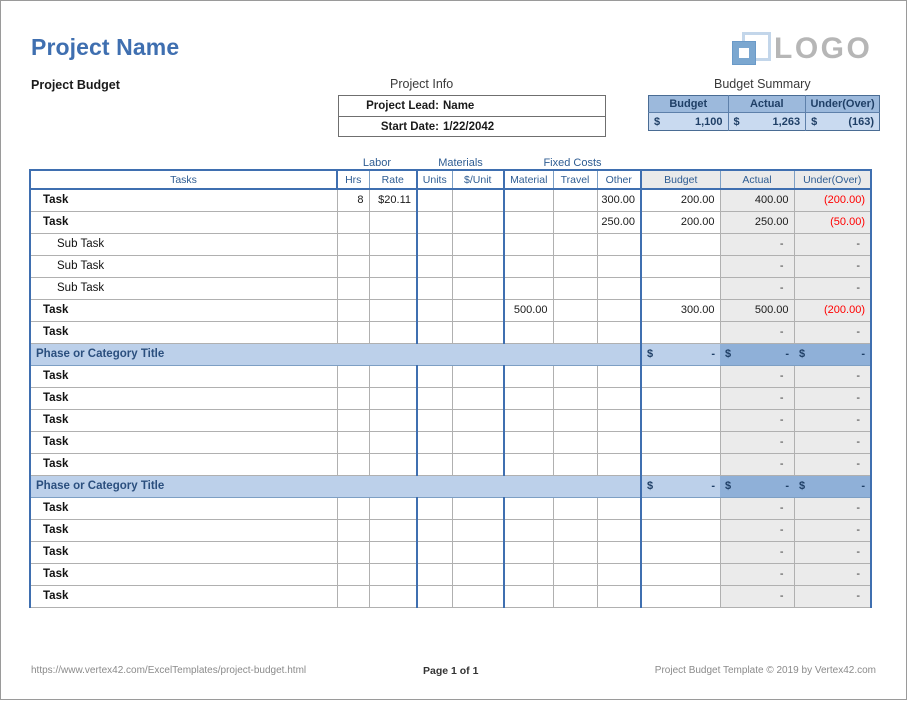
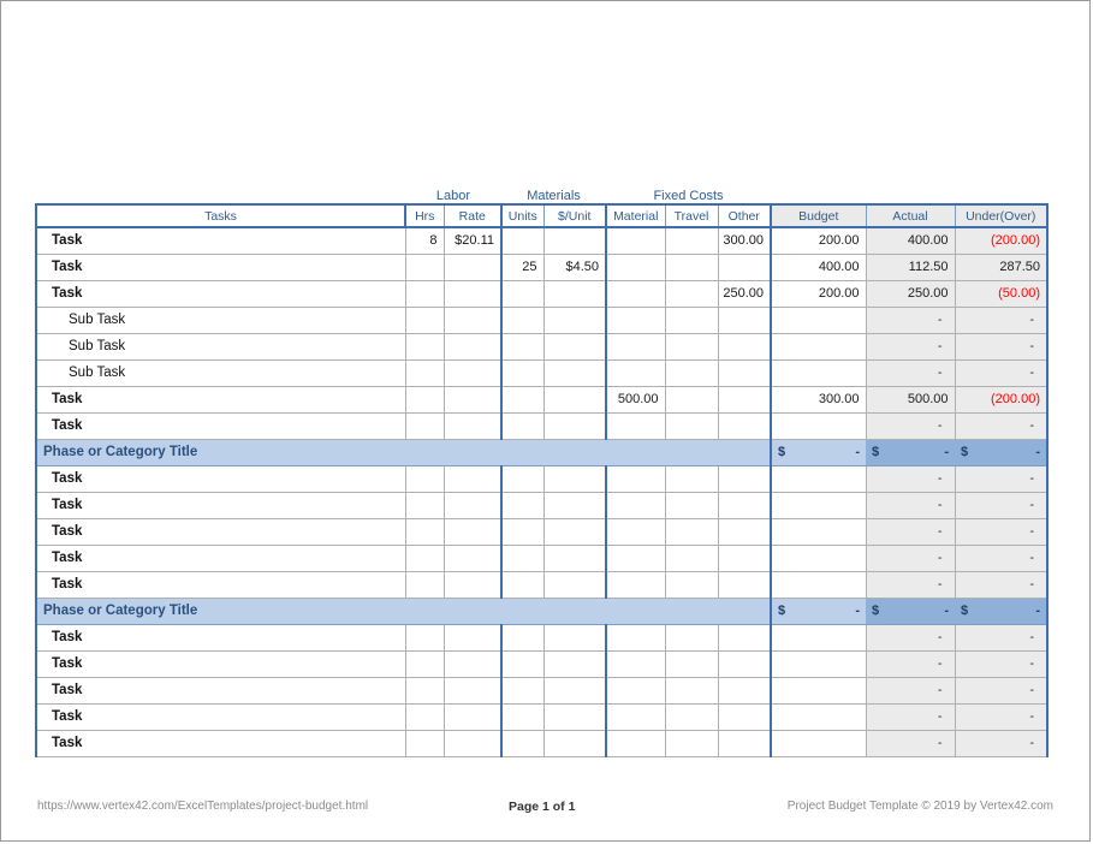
- Project Name
- Project Budget
- LOGO
- Project Info
- Project Lead:
- Name
- Start Date:
- 1/22/2042
- Budget Summary
- Budget	Actual	Under(Over)
- $ 1,100	$ 1,263	$ (163)
  	Labor	Materials	Fixed Costs
  Tasks	Hrs	Rate	Units	$/Unit	Material	Travel	Other	Budget	Actual	Under(Over)
  Task	8	$20.11					300.00	200.00	400.00	(200.00)
+ Task			25	$4.50				400.00	112.50	287.50
  Task							250.00	200.00	250.00	(50.00)
  Sub Task									-	-
  Sub Task									-	-
  Sub Task									-	-
  Task					500.00			300.00	500.00	(200.00)
  Task									-	-
  Phase or Category Title	$ -	$ -	$ -
  Task									-	-
  Task									-	-
  Task									-	-
  Task									-	-
  Task									-	-
  Phase or Category Title	$ -	$ -	$ -
  Task									-	-
  Task									-	-
  Task									-	-
  Task									-	-
  Task									-	-
  https://www.vertex42.com/ExcelTemplates/project-budget.html
  Page 1 of 1
  Project Budget Template © 2019 by Vertex42.com
